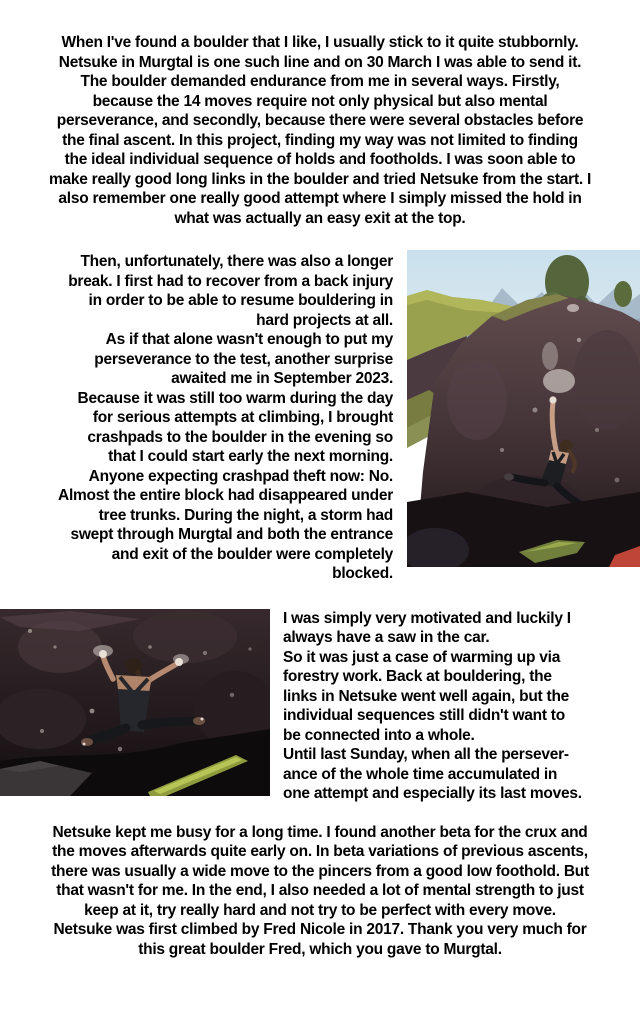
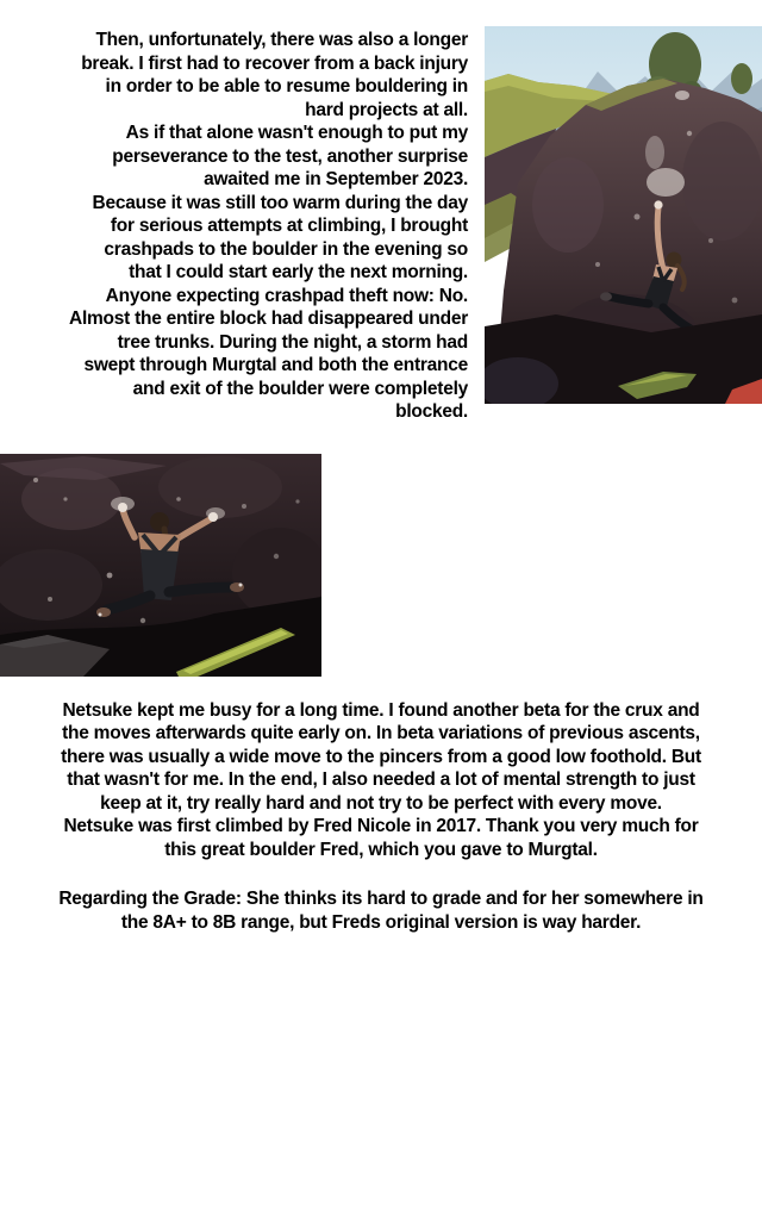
- When I've found a boulder that I like, I usually stick to it quite stubbornly.
- Netsuke in Murgtal is one such line and on 30 March I was able to send it.
- The boulder demanded endurance from me in several ways. Firstly,
- because the 14 moves require not only physical but also mental
- perseverance, and secondly, because there were several obstacles before
- the final ascent. In this project, finding my way was not limited to finding
- the ideal individual sequence of holds and footholds. I was soon able to
- make really good long links in the boulder and tried Netsuke from the start. I
- also remember one really good attempt where I simply missed the hold in
- what was actually an easy exit at the top.
  Then, unfortunately, there was also a longer
  break. I first had to recover from a back injury
  in order to be able to resume bouldering in
  hard projects at all.
  As if that alone wasn't enough to put my
  perseverance to the test, another surprise
  awaited me in September 2023.
  Because it was still too warm during the day
  for serious attempts at climbing, I brought
  crashpads to the boulder in the evening so
  that I could start early the next morning.
  Anyone expecting crashpad theft now: No.
  Almost the entire block had disappeared under
  tree trunks. During the night, a storm had
  swept through Murgtal and both the entrance
  and exit of the boulder were completely
  blocked.
- I was simply very motivated and luckily I
- always have a saw in the car.
- So it was just a case of warming up via
- forestry work. Back at bouldering, the
- links in Netsuke went well again, but the
- individual sequences still didn't want to
- be connected into a whole.
- Until last Sunday, when all the persever-
- ance of the whole time accumulated in
- one attempt and especially its last moves.
  Netsuke kept me busy for a long time. I found another beta for the crux and
  the moves afterwards quite early on. In beta variations of previous ascents,
  there was usually a wide move to the pincers from a good low foothold. But
  that wasn't for me. In the end, I also needed a lot of mental strength to just
  keep at it, try really hard and not try to be perfect with every move.
  Netsuke was first climbed by Fred Nicole in 2017. Thank you very much for
  this great boulder Fred, which you gave to Murgtal.
+ Regarding the Grade: She thinks its hard to grade and for her somewhere in
+ the 8A+ to 8B range, but Freds original version is way harder.
